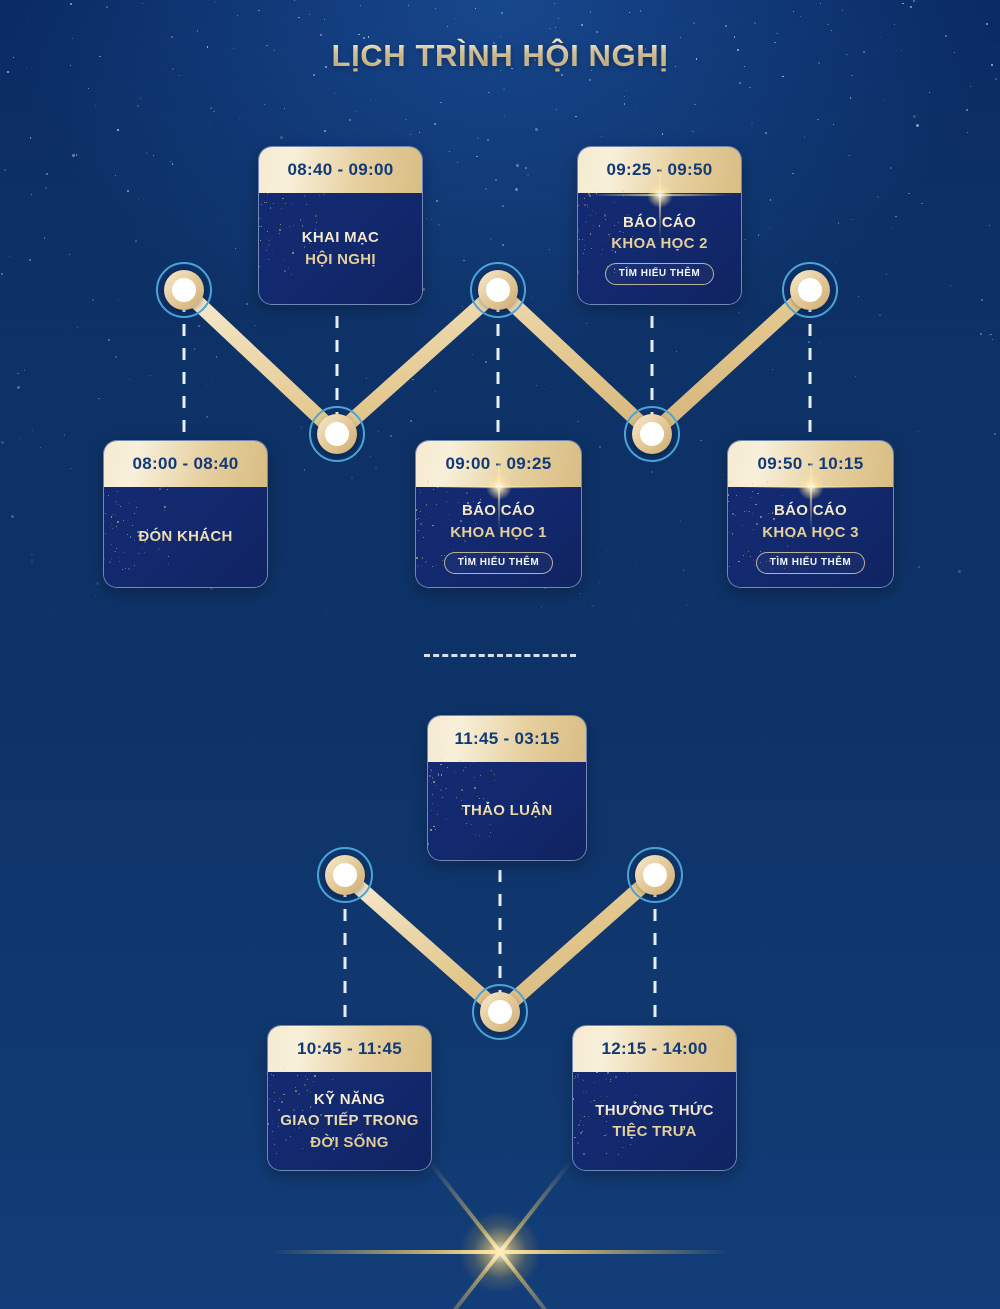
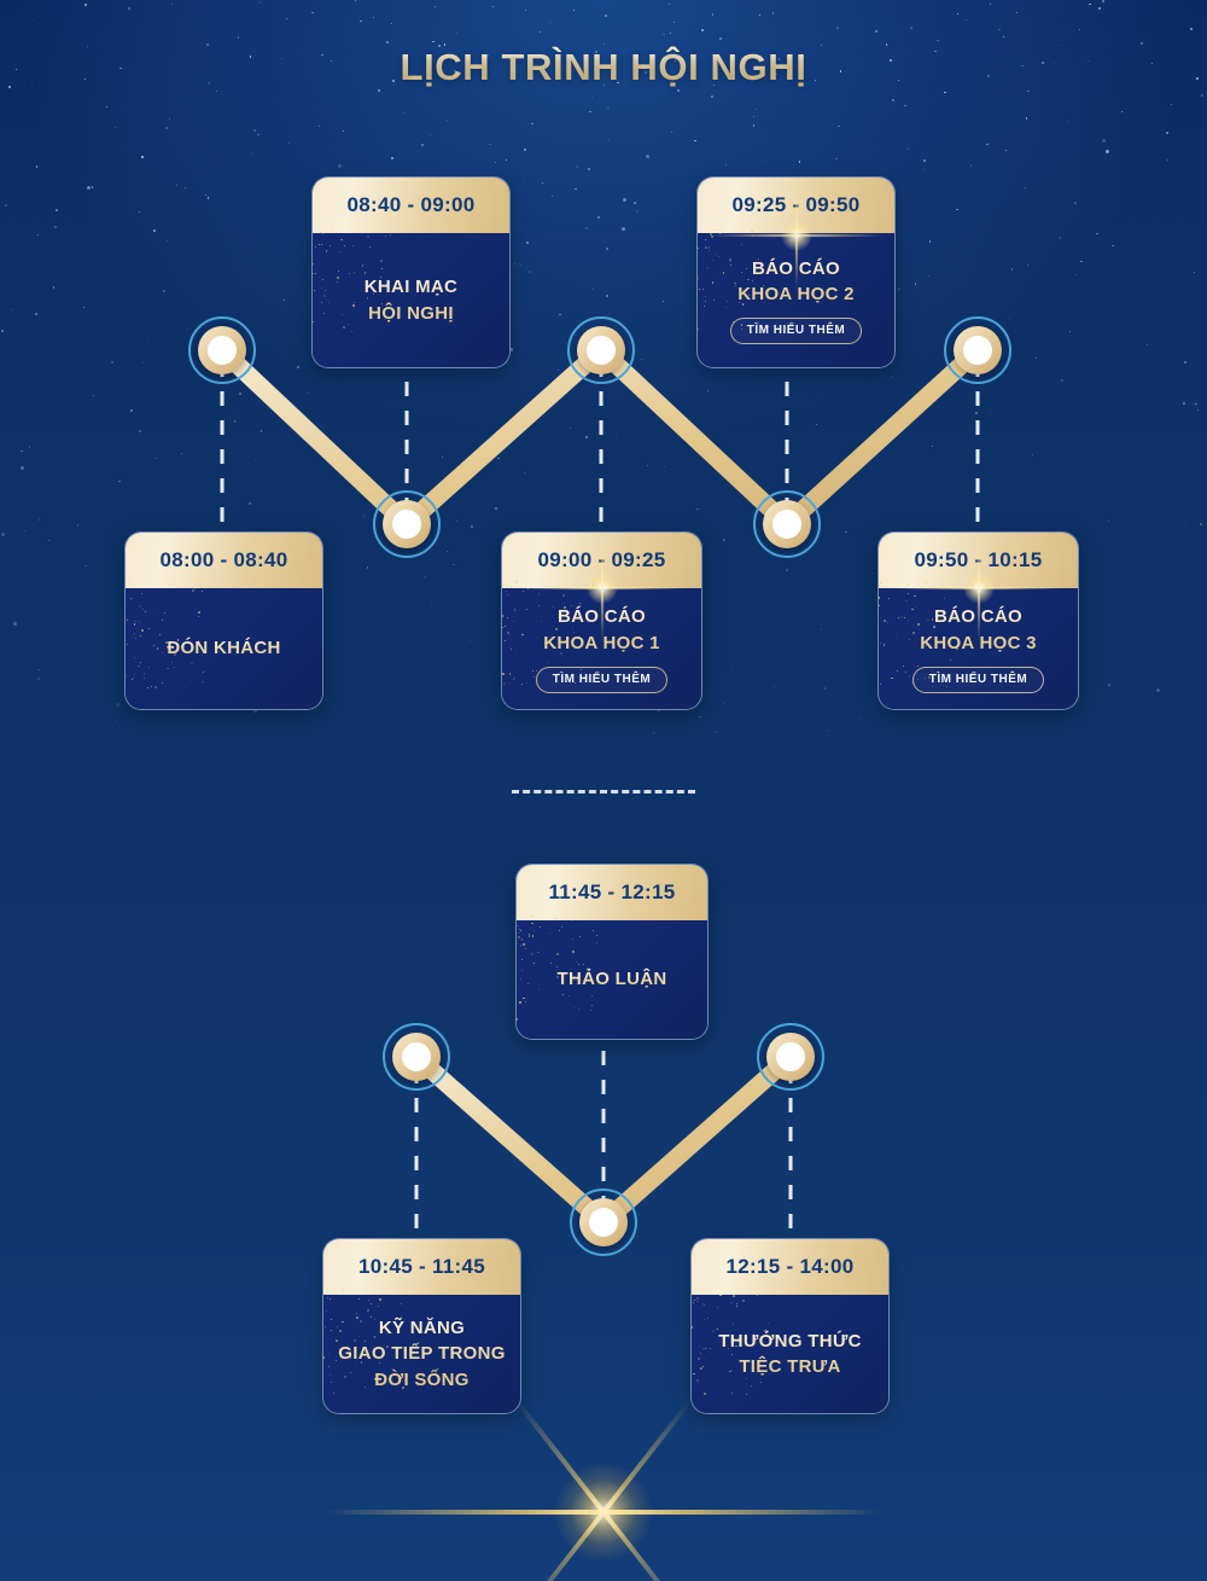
  LỊCH TRÌNH HỘI NGHỊ
  08:40 - 09:00
  KHAI MẠC
  HỘI NGHỊ
  09:25 09:50
  BÁO CÁO
  KHOA HỌC 2
  TÌM HIỂU THÊM
  08:00 - 08:40
  ĐÓN KHÁCH
  09:00 09:25
  BÁO CÁO
  KHOA HỌC 1
  TÌM HIỂU THÊM
  09:50 10:15
  BÁO CÁO
  KHOA HỌC 3
  TÌM HIỂU THÊM
- 11:45 - 03:15
+ 11:45 - 12:15
  THẢO LUẬN
  10:45 - 11:45
  KỸ NĂNG
  GIAO TIẾP TRONG
  ĐỜI SỐNG
  12:15 - 14:00
  THƯỞNG THỨC
  TIỆC TRƯA
